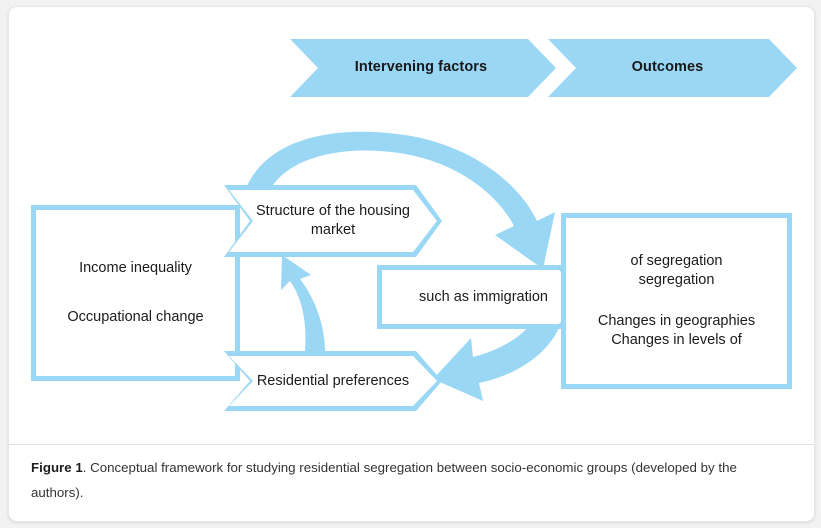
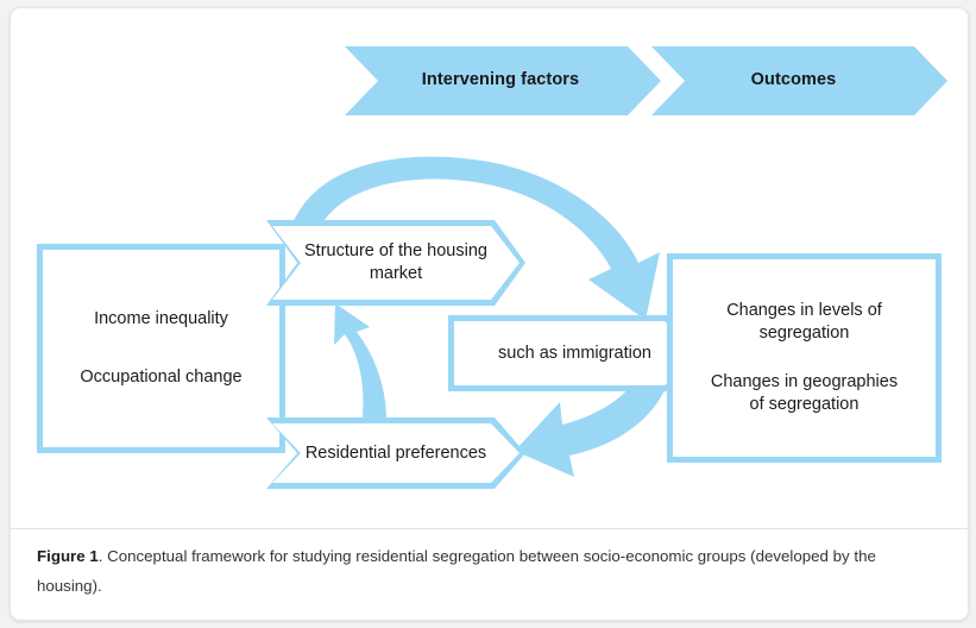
  Intervening factors
  Outcomes
  Income inequality
  Occupational change
  Structure of the housing
  market
  Residential preferences
  such as immigration
- of segregation
+ Changes in levels of
  segregation
  Changes in geographies
- Changes in levels of
+ of segregation
- Figure 1. Conceptual framework for studying residential segregation between socio-economic groups (developed by the authors).
+ Figure 1. Conceptual framework for studying residential segregation between socio-economic groups (developed by the housing).
